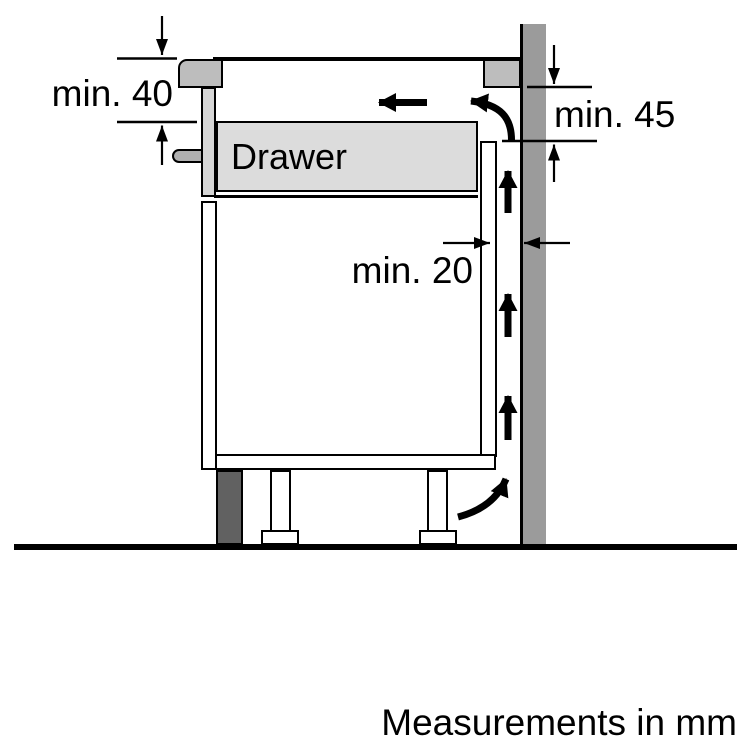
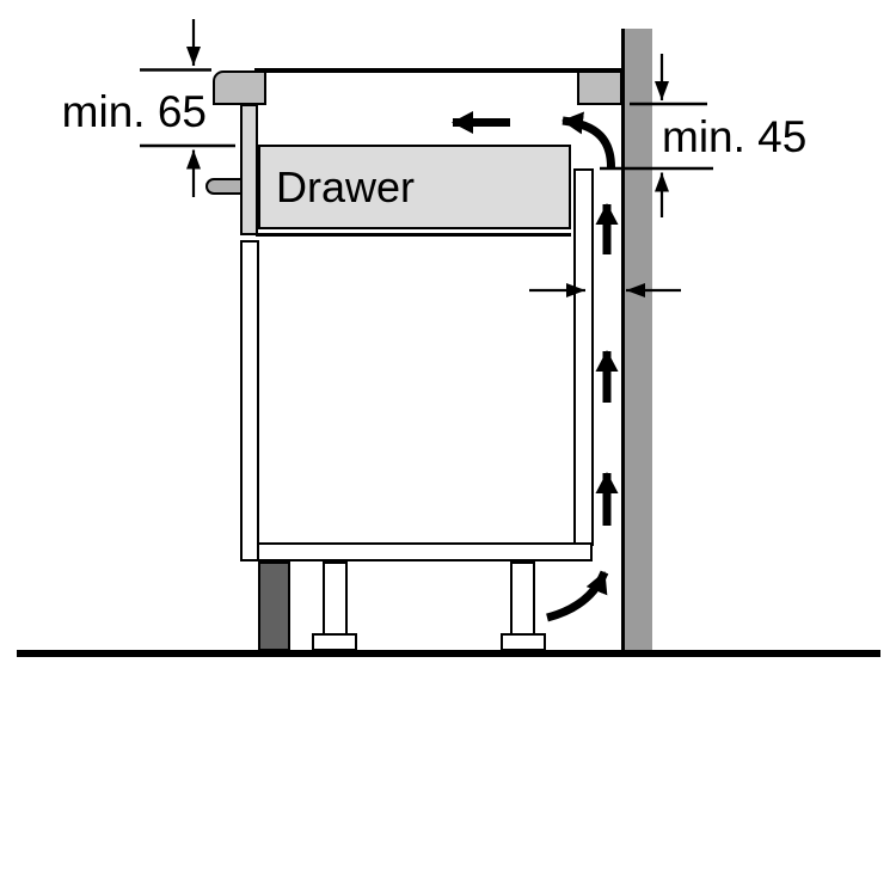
  Drawer
- min. 40
+ min. 65
  min. 45
- min. 20
- Measurements in mm
